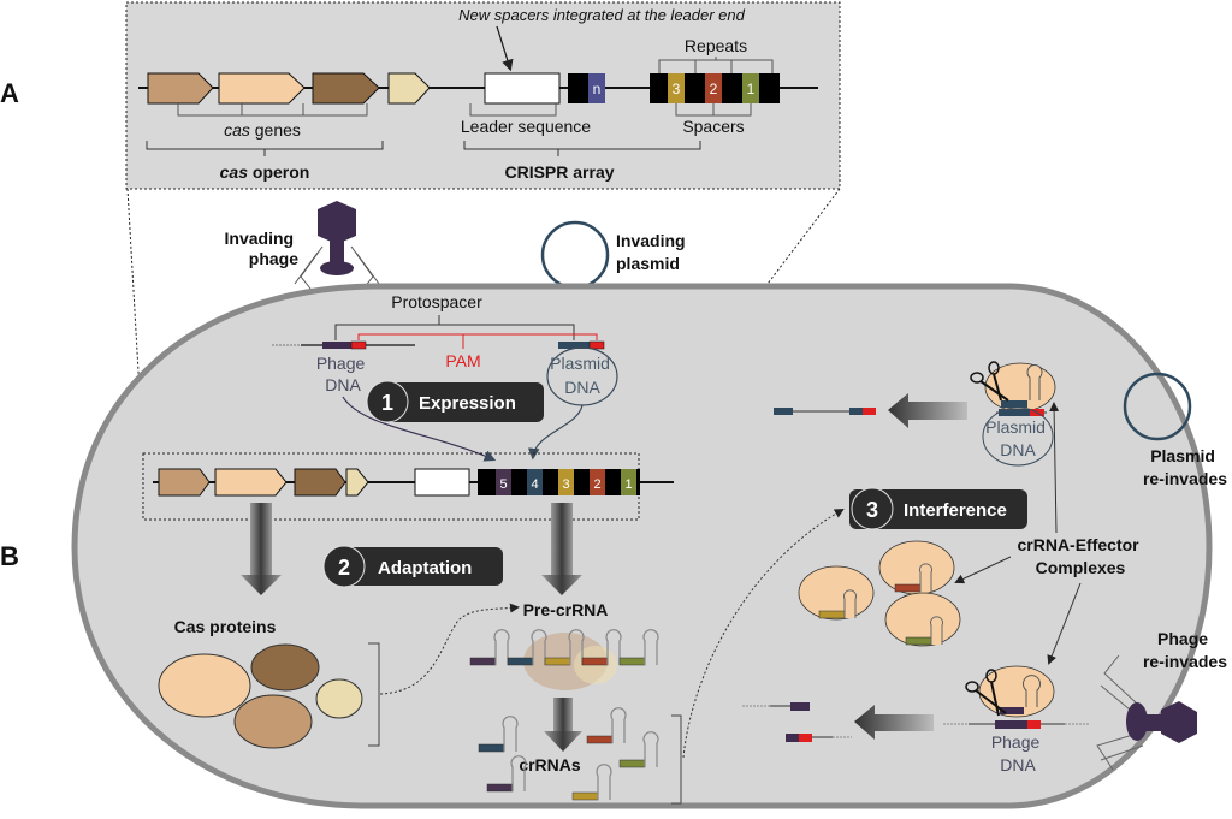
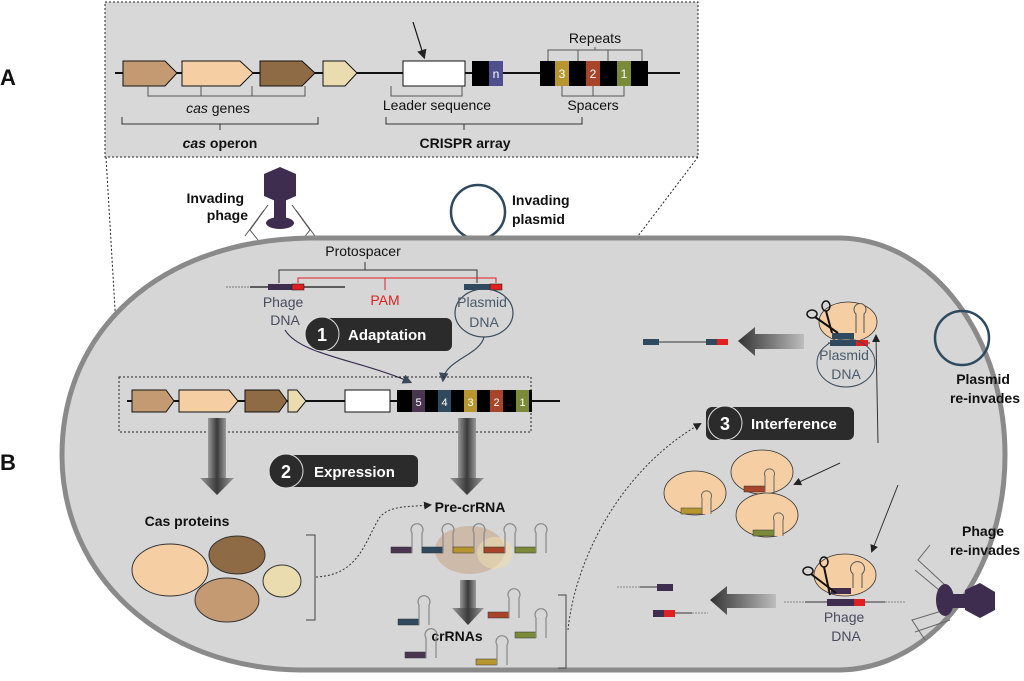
  A
  B
  cas genes
  cas operon
  Leader sequence
  n
- New spacers integrated at the leader end
  3
  2
  1
  Repeats
  Spacers
  CRISPR array
  Invading phage
  Invading plasmid
  Protospacer
  Phage DNA
  PAM
  Plasmid DNA
  1
- Expression
+ Adaptation
  2
- Adaptation
+ Expression
  3
  Interference
  5
  4
  3
  2
  1
  Cas proteins
  Pre-crRNA
  crRNAs
  Plasmid DNA
  Plasmid re-invades
- crRNA-Effector Complexes
  Phage DNA
  Phage re-invades
